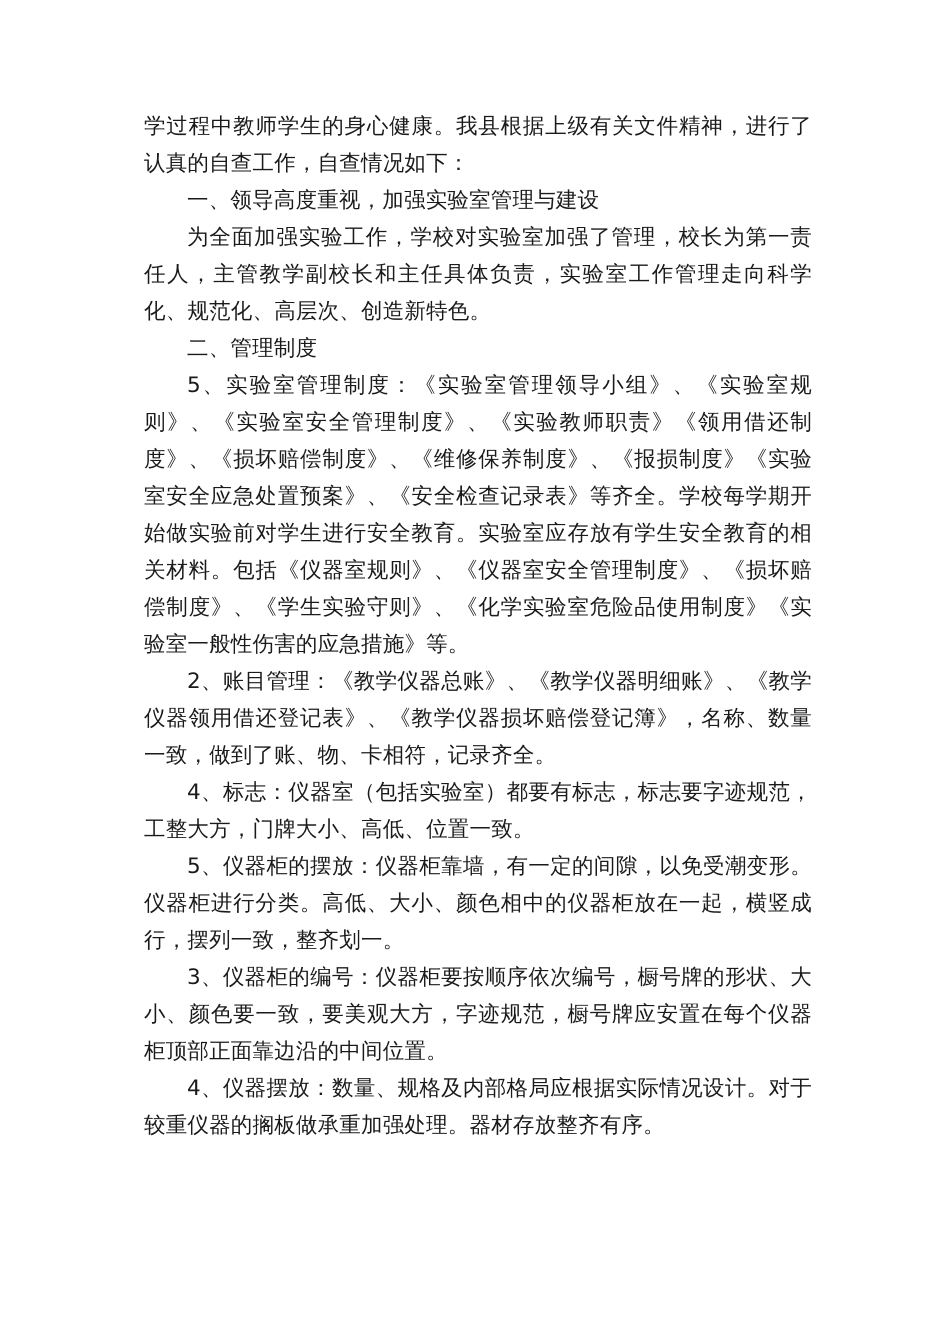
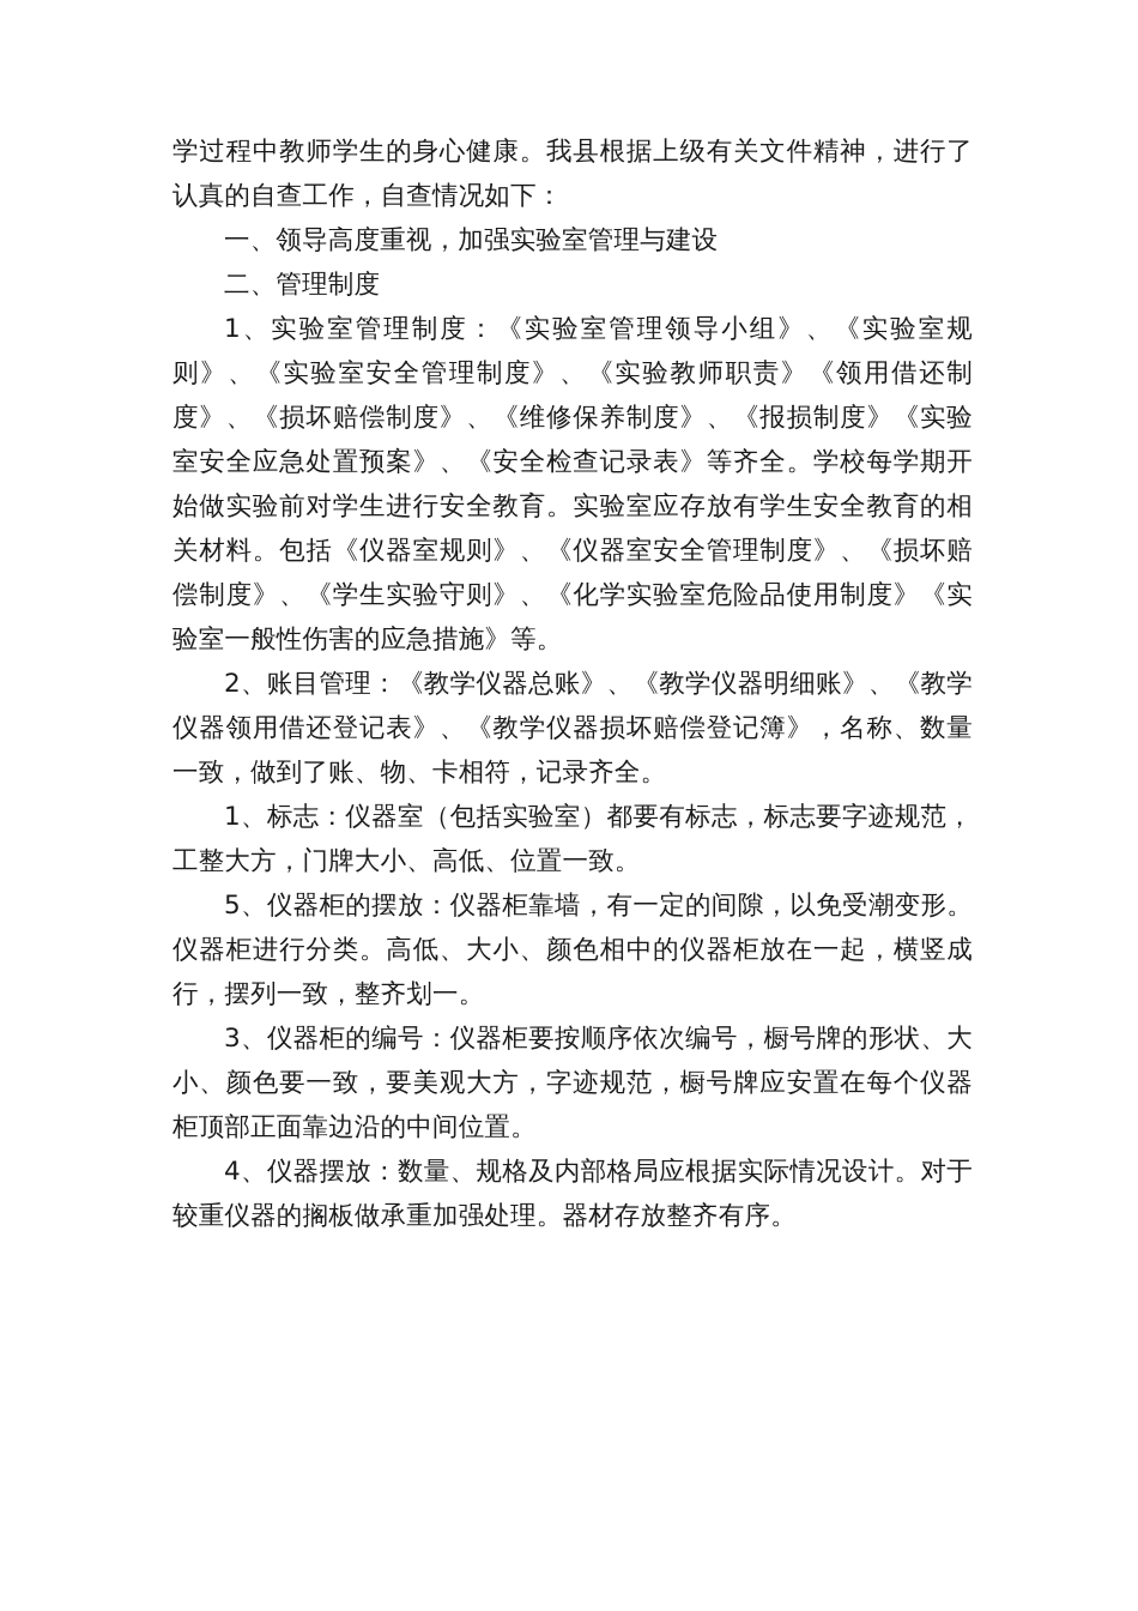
  学过程中教师学生的身心健康。我县根据上级有关文件精神，进行了认真的自查工作，自查情况如下：
  一、领导高度重视，加强实验室管理与建设
- 为全面加强实验工作，学校对实验室加强了管理，校长为第一责任人，主管教学副校长和主任具体负责，实验室工作管理走向科学化、规范化、高层次、创造新特色。
  二、管理制度
- 5、实验室管理制度：《实验室管理领导小组》、《实验室规则》、《实验室安全管理制度》、《实验教师职责》《领用借还制度》、《损坏赔偿制度》、《维修保养制度》、《报损制度》《实验室安全应急处置预案》、《安全检查记录表》等齐全。学校每学期开始做实验前对学生进行安全教育。实验室应存放有学生安全教育的相关材料。包括《仪器室规则》、《仪器室安全管理制度》、《损坏赔偿制度》、《学生实验守则》、《化学实验室危险品使用制度》《实验室一般性伤害的应急措施》等。
+ 1、实验室管理制度：《实验室管理领导小组》、《实验室规则》、《实验室安全管理制度》、《实验教师职责》《领用借还制度》、《损坏赔偿制度》、《维修保养制度》、《报损制度》《实验室安全应急处置预案》、《安全检查记录表》等齐全。学校每学期开始做实验前对学生进行安全教育。实验室应存放有学生安全教育的相关材料。包括《仪器室规则》、《仪器室安全管理制度》、《损坏赔偿制度》、《学生实验守则》、《化学实验室危险品使用制度》《实验室一般性伤害的应急措施》等。
  2、账目管理：《教学仪器总账》、《教学仪器明细账》、《教学仪器领用借还登记表》、《教学仪器损坏赔偿登记簿》，名称、数量一致，做到了账、物、卡相符，记录齐全。
- 4、标志：仪器室（包括实验室）都要有标志，标志要字迹规范，工整大方，门牌大小、高低、位置一致。
+ 1、标志：仪器室（包括实验室）都要有标志，标志要字迹规范，工整大方，门牌大小、高低、位置一致。
  5、仪器柜的摆放：仪器柜靠墙，有一定的间隙，以免受潮变形。仪器柜进行分类。高低、大小、颜色相中的仪器柜放在一起，横竖成行，摆列一致，整齐划一。
  3、仪器柜的编号：仪器柜要按顺序依次编号，橱号牌的形状、大小、颜色要一致，要美观大方，字迹规范，橱号牌应安置在每个仪器柜顶部正面靠边沿的中间位置。
  4、仪器摆放：数量、规格及内部格局应根据实际情况设计。对于较重仪器的搁板做承重加强处理。器材存放整齐有序。
